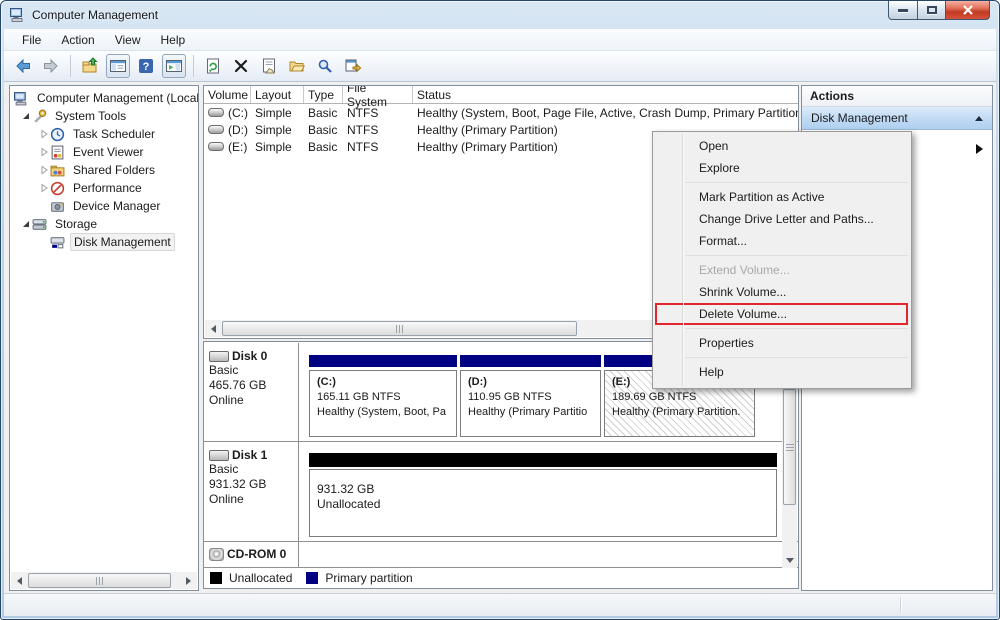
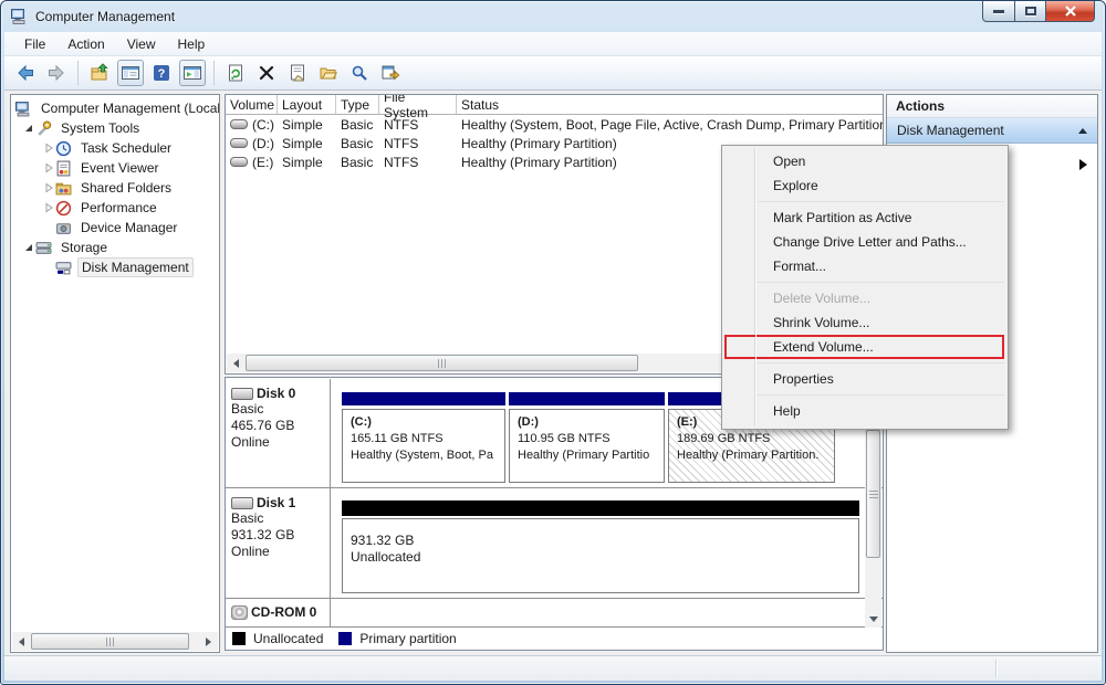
  Computer Management
  File
  Action
  View
  Help
  ?
  Computer Management (Local
  System Tools
  Task Scheduler
  Event Viewer
  Shared Folders
  Performance
  Device Manager
  Storage
  Disk Management
  Volume
  Layout
  Type
  File System
  Status
  (C:)
  Simple
  Basic
  NTFS
  Healthy (System, Boot, Page File, Active, Crash Dump, Primary Partitio
  (D:)
  Simple
  Basic
  NTFS
  Healthy (Primary Partition)
  (E:)
  Simple
  Basic
  NTFS
  Healthy (Primary Partition)
  Disk 0
  Basic
  465.76 GB
  Online
  (C:)
  165.11 GB NTFS
  Healthy (System, Boot, Pa
  (D:)
  110.95 GB NTFS
  Healthy (Primary Partitio
  (E:)
  189.69 GB NTFS
  Healthy (Primary Partition.
  Disk 1
  Basic
  931.32 GB
  Online
  931.32 GB
  Unallocated
  CD-ROM 0
  Unallocated
  Primary partition
  Actions
  Disk Management
  Open
  Explore
  Mark Partition as Active
  Change Drive Letter and Paths...
  Format...
- Extend Volume...
+ Delete Volume...
  Shrink Volume...
- Delete Volume...
+ Extend Volume...
  Properties
  Help
